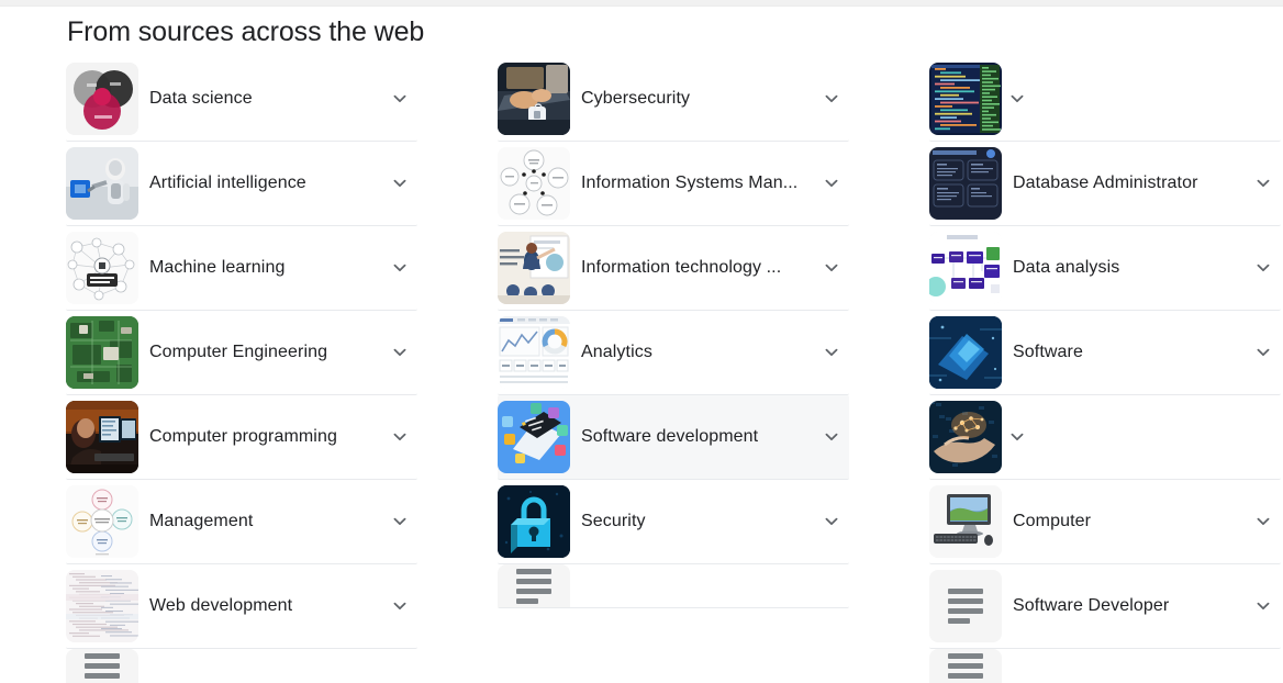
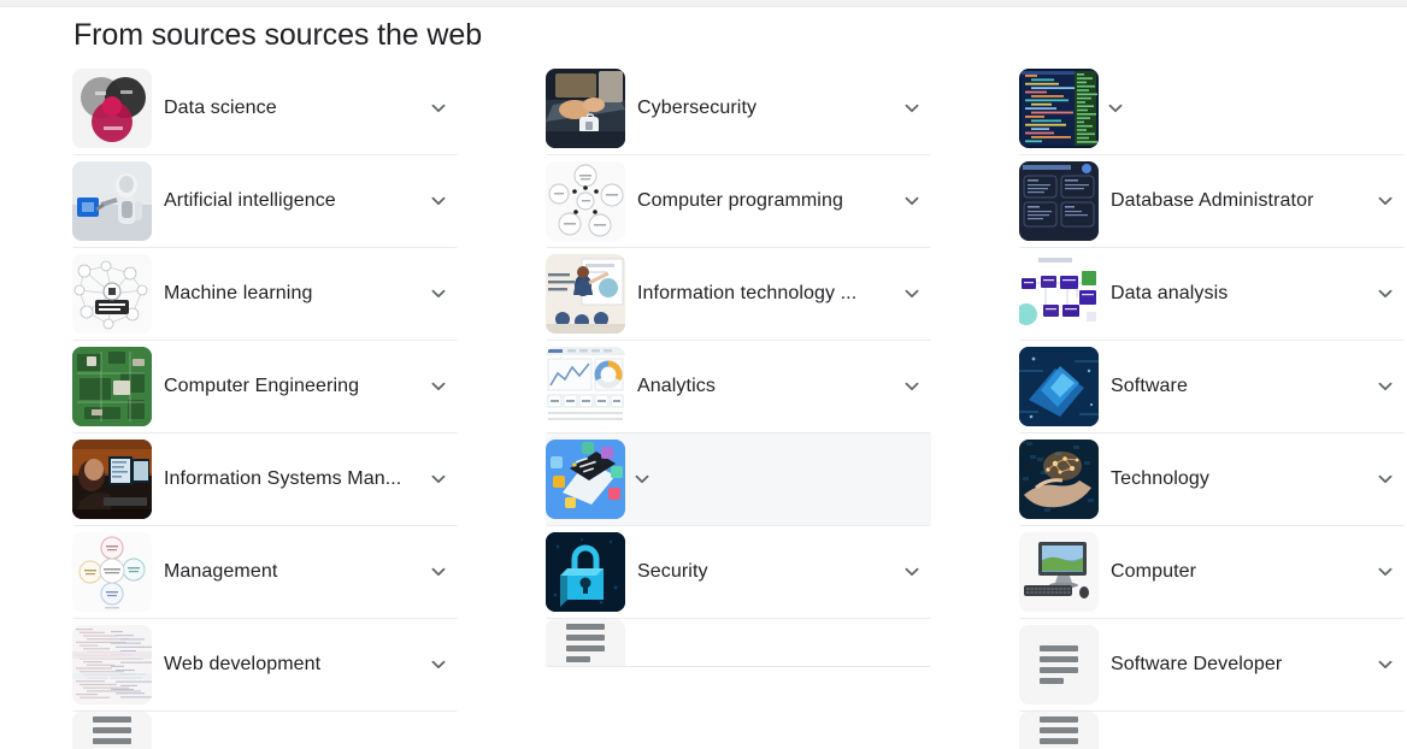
- From sources across the web
+ From sources sources the web
  Data science
  Artificial intelligence
  Machine learning
  Computer Engineering
- Computer programming
+ Information Systems Man...
  Management
  Web development
  Cybersecurity
- Information Systems Man...
+ Computer programming
  Information technology ...
  Analytics
- Software development
  Security
  Database Administrator
  Data analysis
  Software
+ Technology
  Computer
  Software Developer
